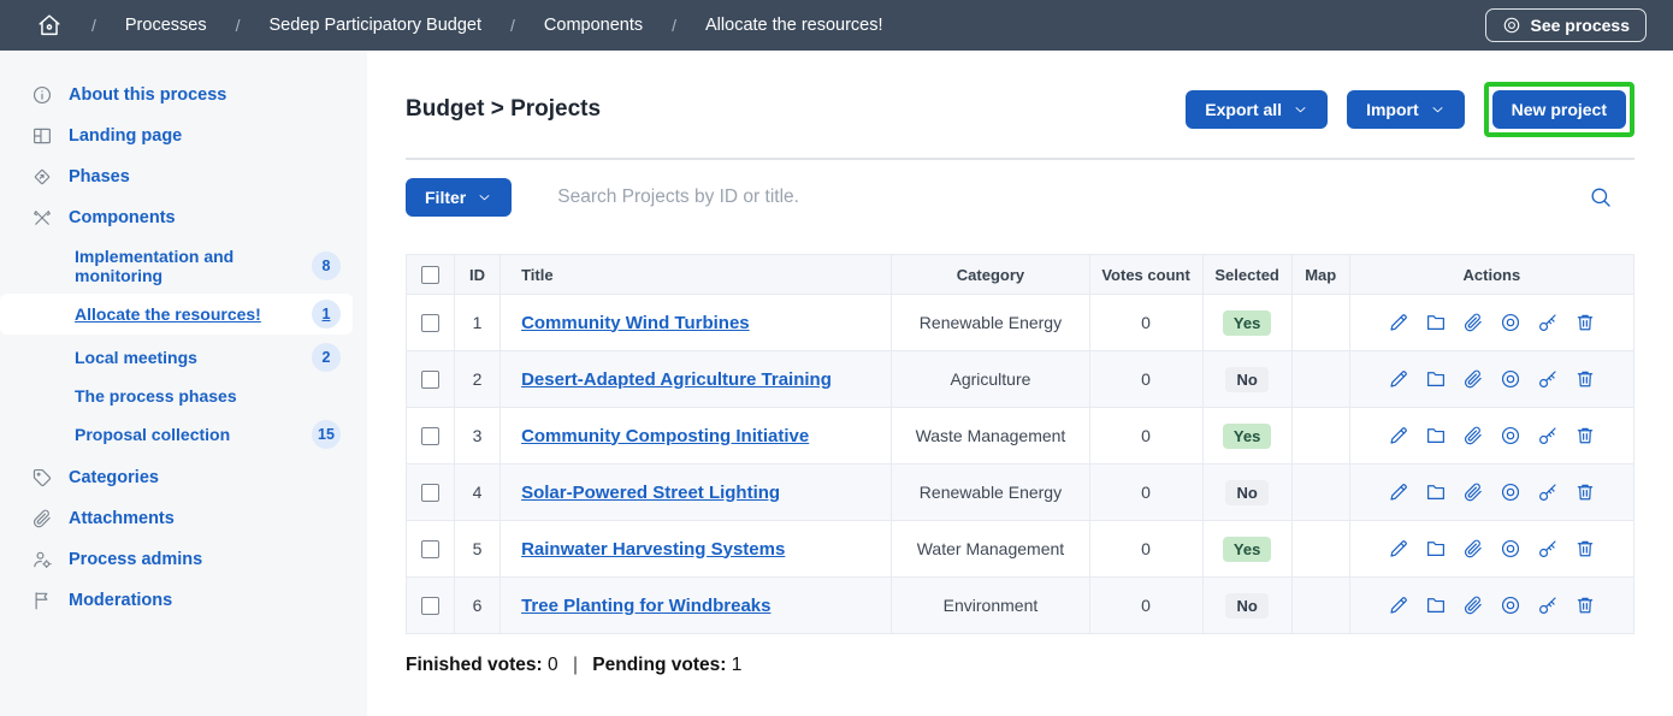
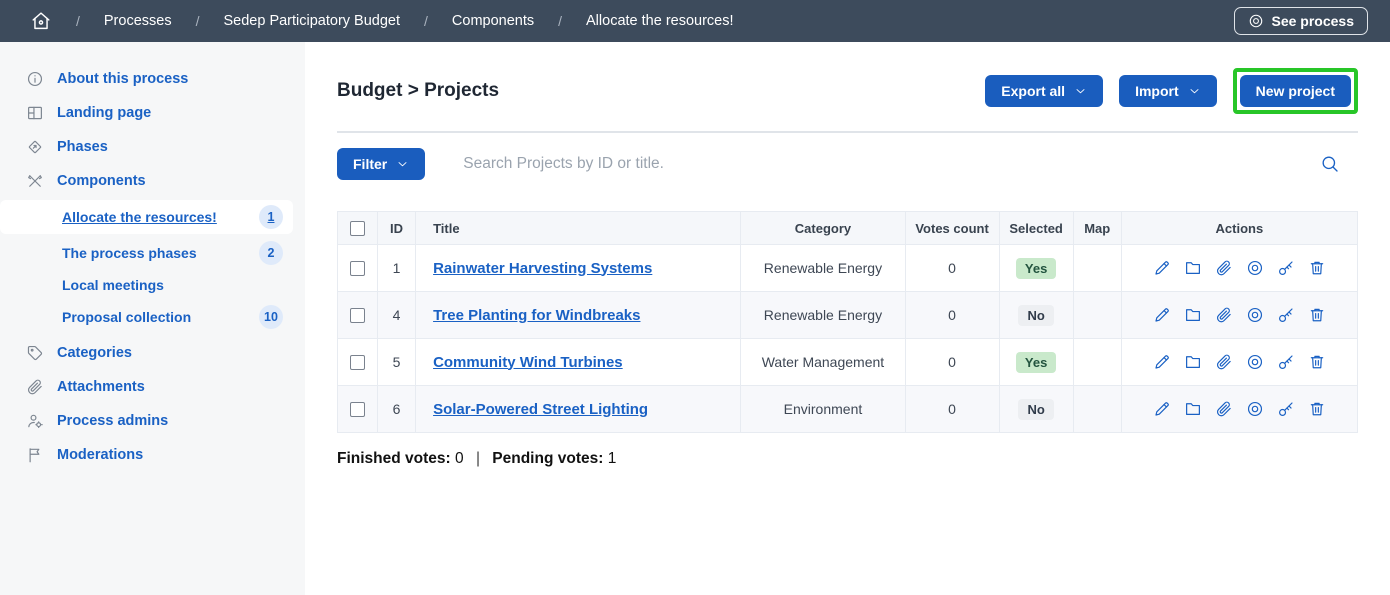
  /
  Processes
  /
  Sedep Participatory Budget
  /
  Components
  /
  Allocate the resources!
  See process
  About this process
  Landing page
  Phases
  Components
- Implementation and monitoring
- 8
  Allocate the resources!
  1
- Local meetings
+ The process phases
  2
- The process phases
+ Local meetings
  Proposal collection
- 15
+ 10
  Categories
  Attachments
  Process admins
  Moderations
  Budget > Projects
  Export all
  Import
  New project
  Filter
  Search Projects by ID or title.
  	ID	Title	Category	Votes count	Selected	Map	Actions
- 	1	Community Wind Turbines	Renewable Energy	0	Yes
+ 	1	Rainwater Harvesting Systems	Renewable Energy	0	Yes
- 	2	Desert-Adapted Agriculture Training	Agriculture	0	No
- 	3	Community Composting Initiative	Waste Management	0	Yes
- 	4	Solar-Powered Street Lighting	Renewable Energy	0	No
+ 	4	Tree Planting for Windbreaks	Renewable Energy	0	No
- 	5	Rainwater Harvesting Systems	Water Management	0	Yes
+ 	5	Community Wind Turbines	Water Management	0	Yes
- 	6	Tree Planting for Windbreaks	Environment	0	No
+ 	6	Solar-Powered Street Lighting	Environment	0	No
  Finished votes: 0 | Pending votes: 1
